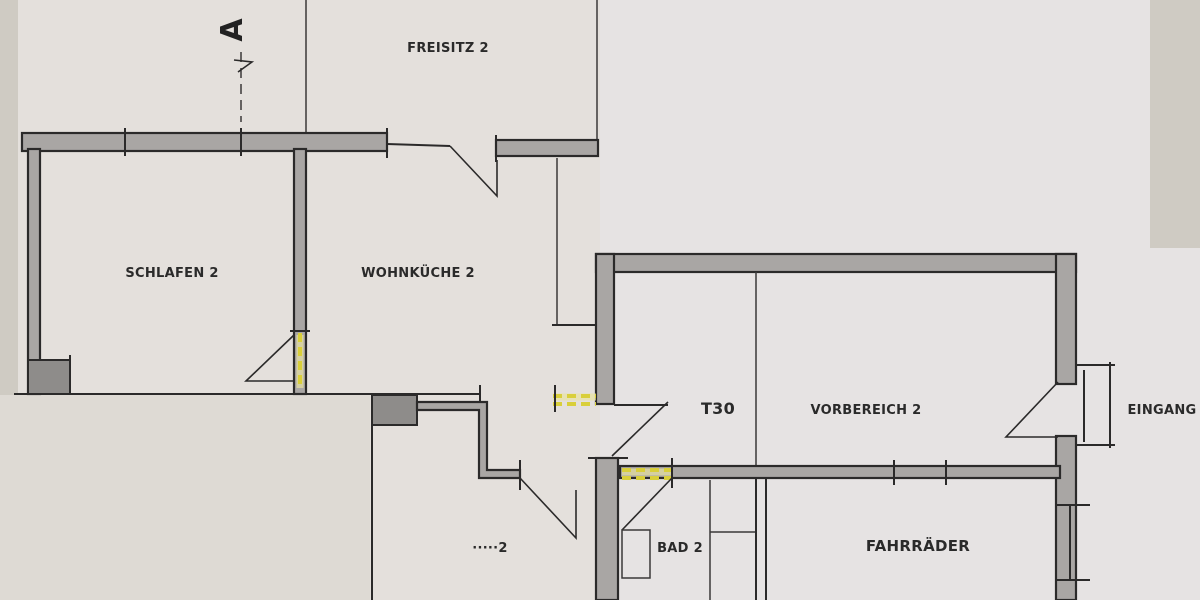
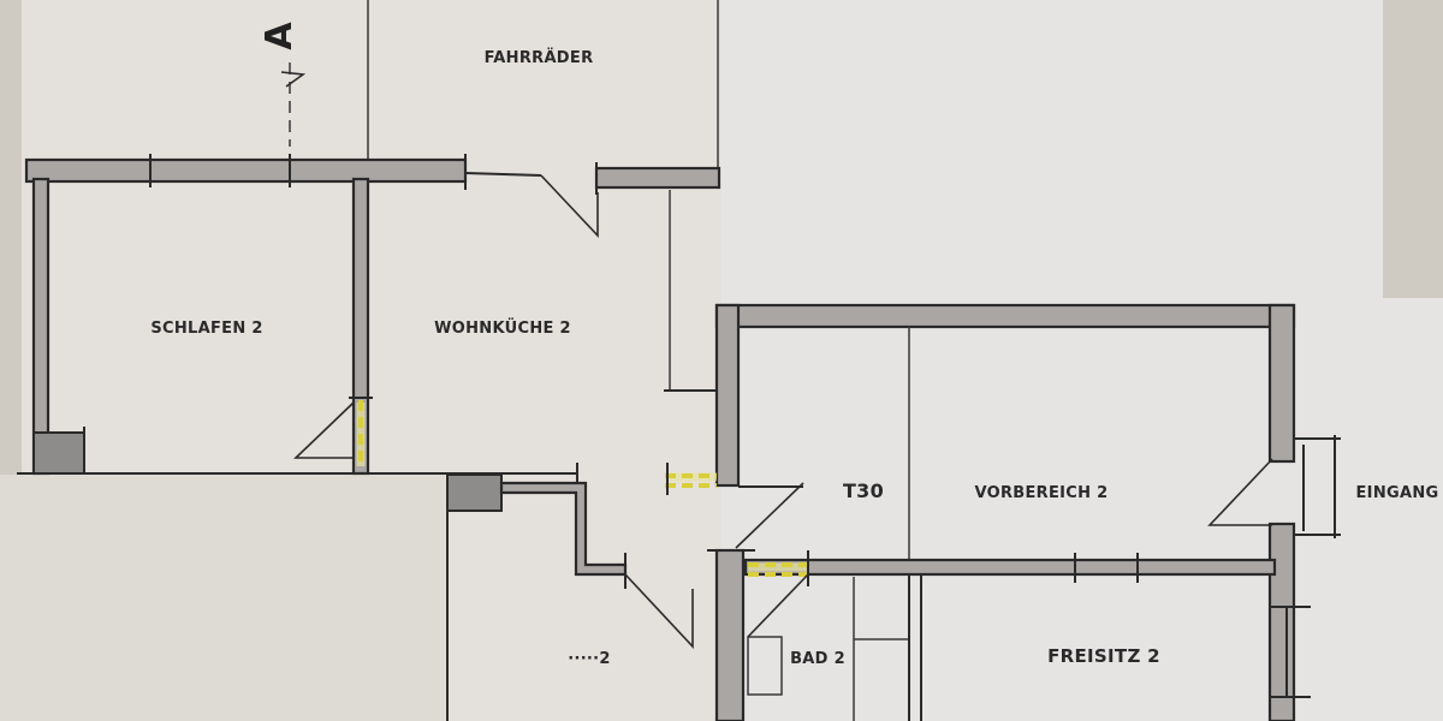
- FREISITZ 2
+ FAHRRÄDER
  SCHLAFEN 2
  WOHNKÜCHE 2
  ·····2
  T30
  VORBEREICH 2
  BAD 2
- FAHRRÄDER
+ FREISITZ 2
  EINGANG
